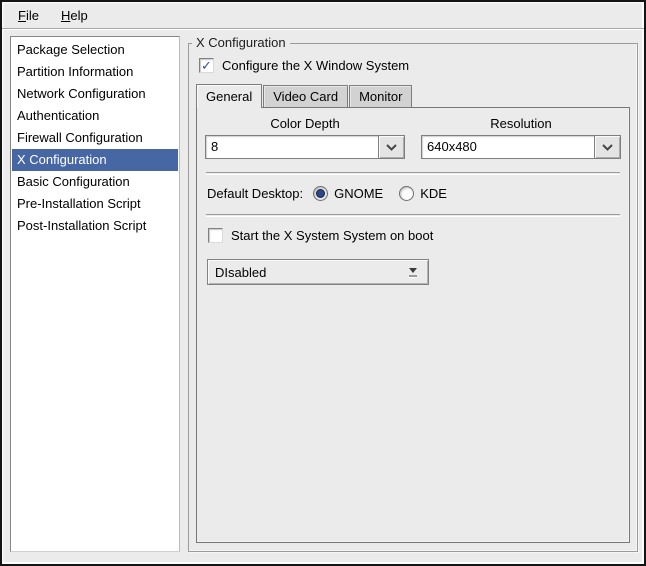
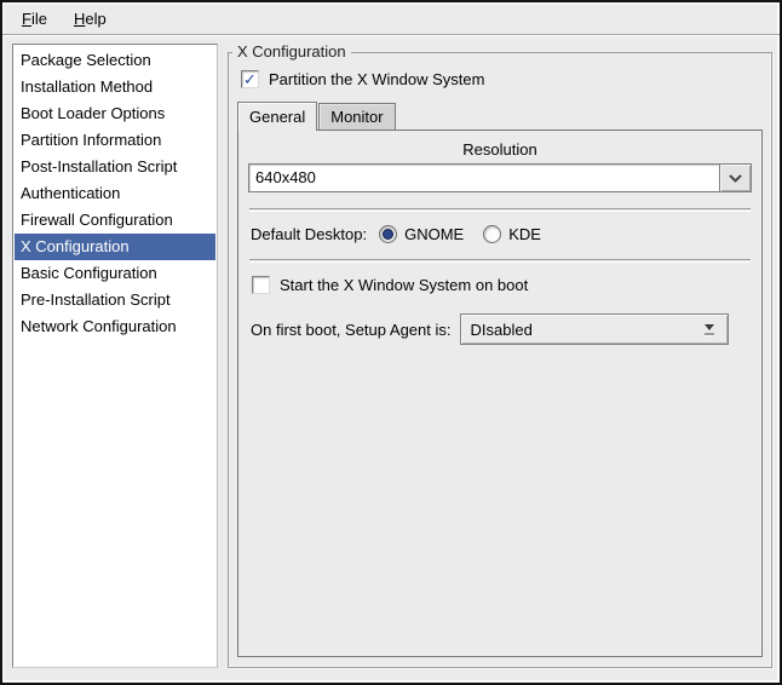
  File
  Help
  Package Selection
+ Installation Method
+ Boot Loader Options
  Partition Information
- Network Configuration
+ Post-Installation Script
  Authentication
  Firewall Configuration
  X Configuration
  Basic Configuration
  Pre-Installation Script
- Post-Installation Script
+ Network Configuration
  X Configuration
  ✓
- Configure the X Window System
+ Partition the X Window System
  General
- Video Card
  Monitor
- Color Depth
- 8
  Resolution
  640x480
  Default Desktop:
  GNOME
  KDE
- Start the X System System on boot
+ Start the X Window System on boot
+ On first boot, Setup Agent is:
  DIsabled
